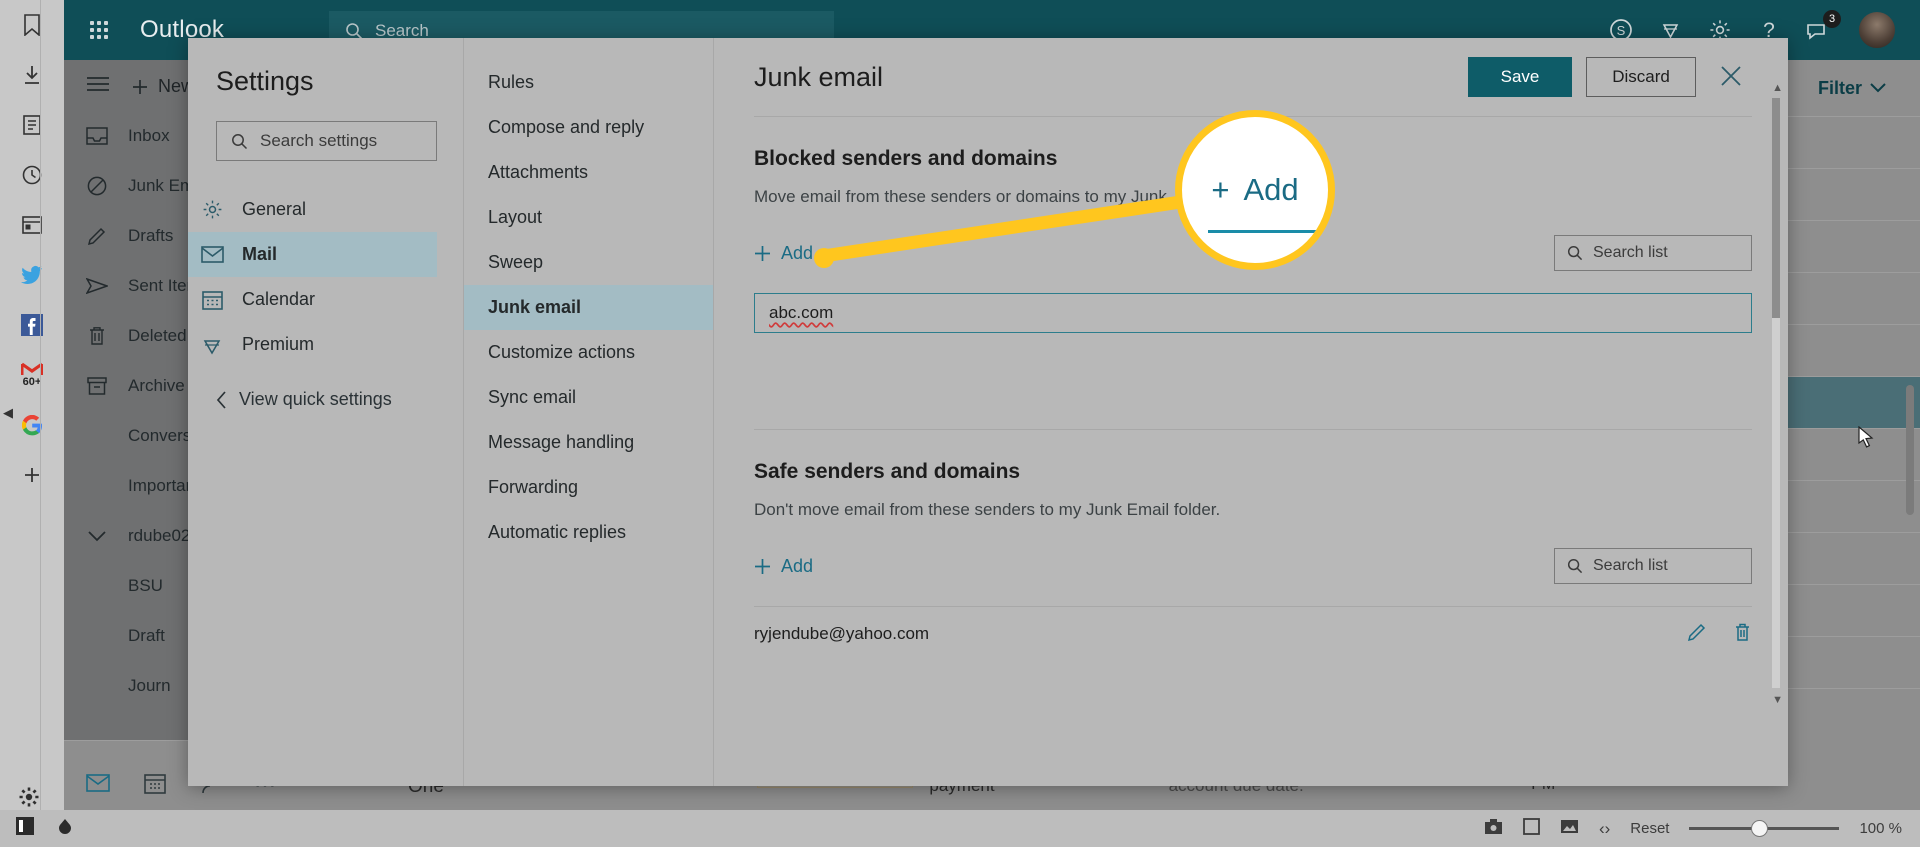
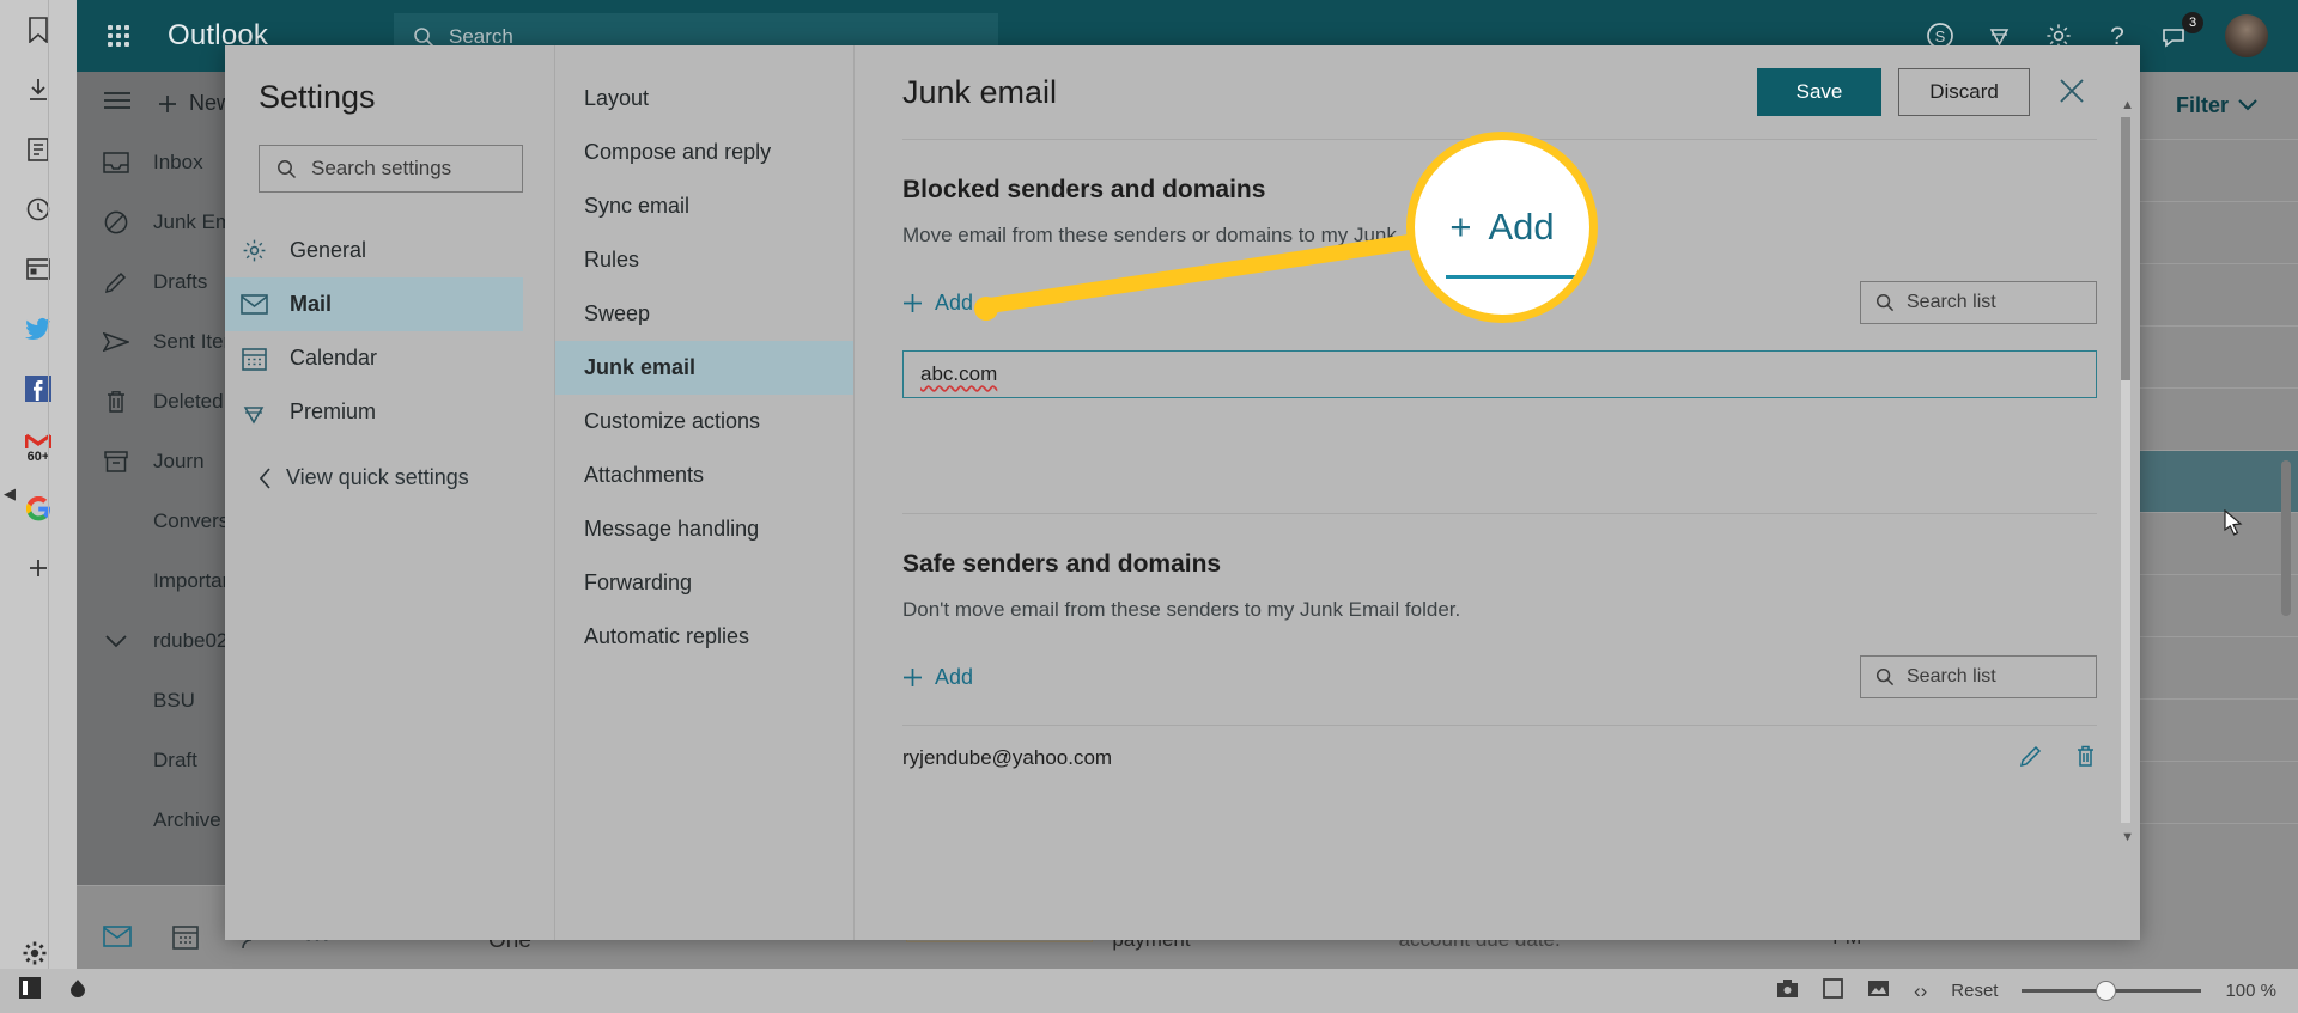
  60+
  ◀
  Outlook
  Search
  S
  ?
  3
  Inbox
  Junk E
  Drafts
  Sent Ite
  Deleted
- Archive
+ Journ
  Conver
  Importa
  rdube02
  BSU
  Draft
- Journ
+ Archive
  Filter
  Settings
  Search settings
  General
  Mail
  Calendar
  Premium
  View quick settings
- Rules
+ Layout
  Compose and reply
- Attachments
+ Sync email
- Layout
+ Rules
  Sweep
  Junk email
  Customize actions
- Sync email
+ Attachments
  Message handling
  Forwarding
  Automatic replies
  Junk email
  Save
  Discard
  Blocked senders and domains
  Move email from these senders or domains to my Junk
  Add
  Search list
  abc.com
  Safe senders and domains
  Don't move email from these senders to my Junk Email folder.
  Add
  Search list
  ryjendube@yahoo.com
  ▲
  ▼
  +
  Add
  ‹›
  Reset
  100 %
